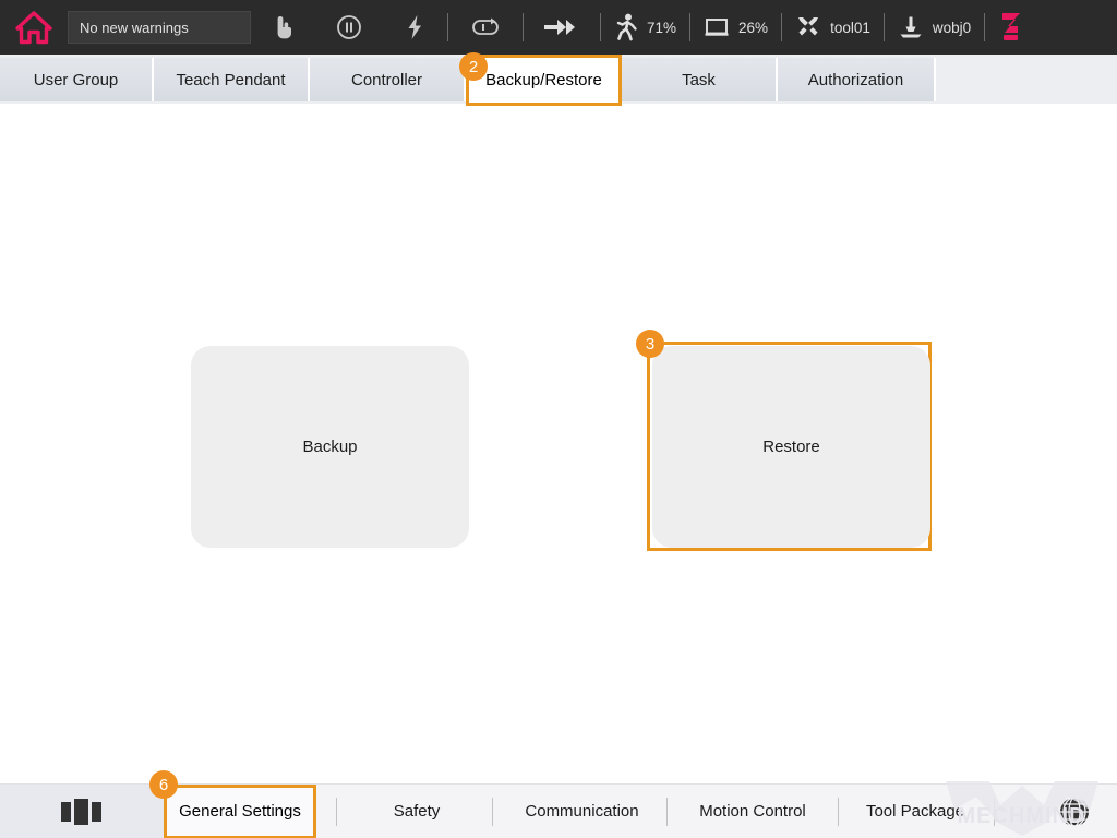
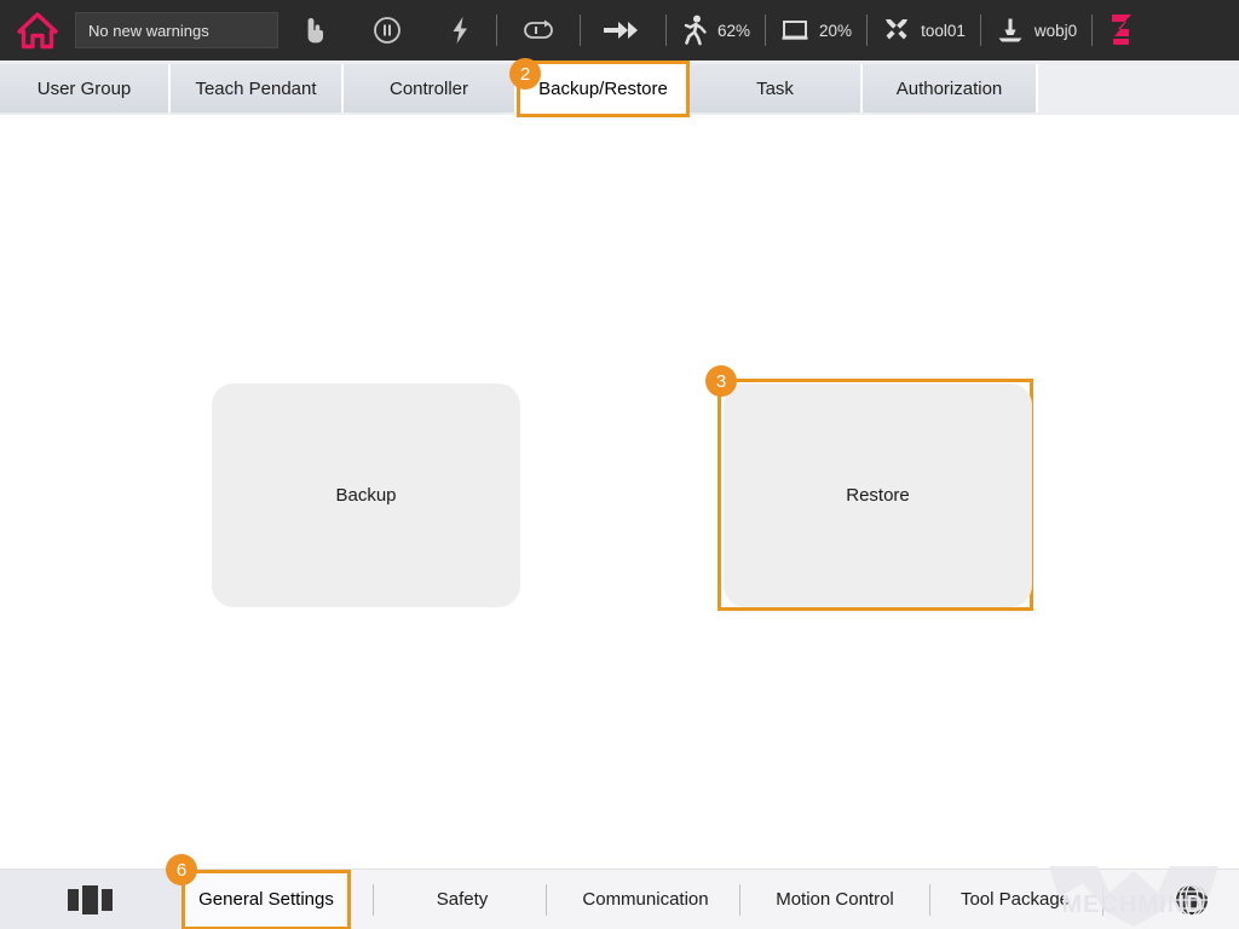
  No new warnings
- 71%
+ 62%
- 26%
+ 20%
  tool01
  wobj0
  User Group
  Teach Pendant
  Controller
  Backup/Restore
  Task
  Authorization
  Backup
  Restore
  General Settings
  Safety
  Communication
  Motion Control
  Tool Package
  MECHMIND
  6
  2
  3
